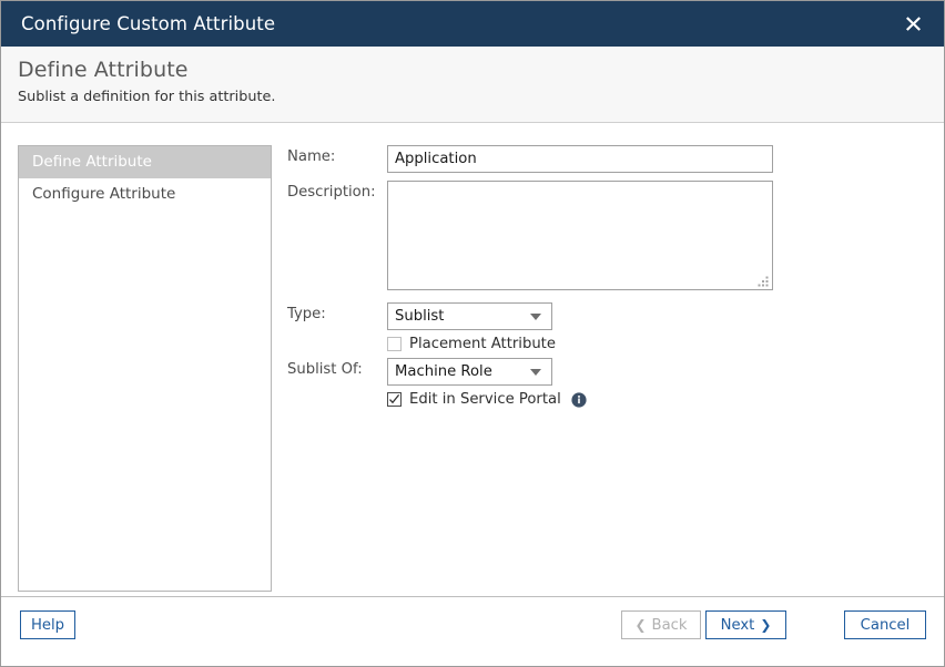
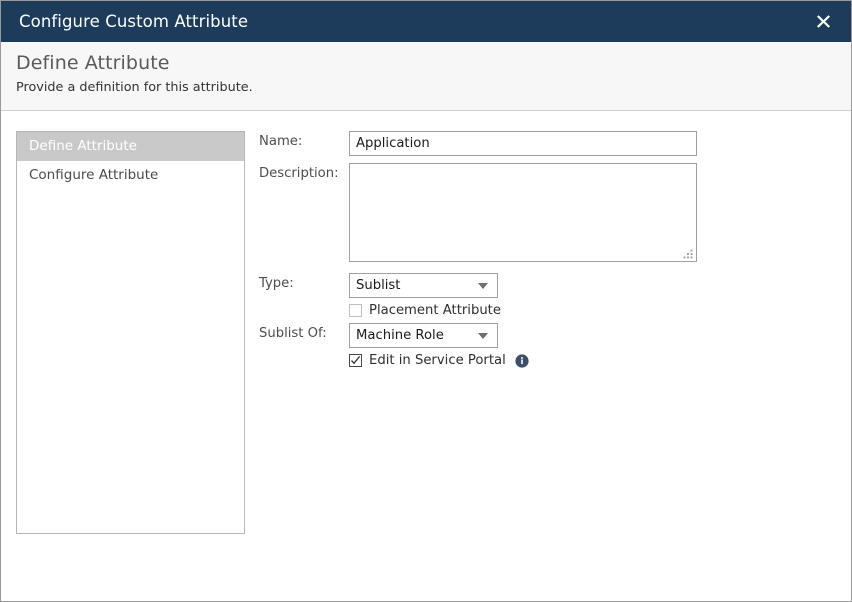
  Configure Custom Attribute
  Define Attribute
- Sublist a definition for this attribute.
+ Provide a definition for this attribute.
  Define Attribute
  Configure Attribute
  Name:
  Application
  Description:
  Type:
  Sublist
  Placement Attribute
  Sublist Of:
  Machine Role
  Edit in Service Portal
- Help
- ❮
- Back
- Next
- ❯
- Cancel
